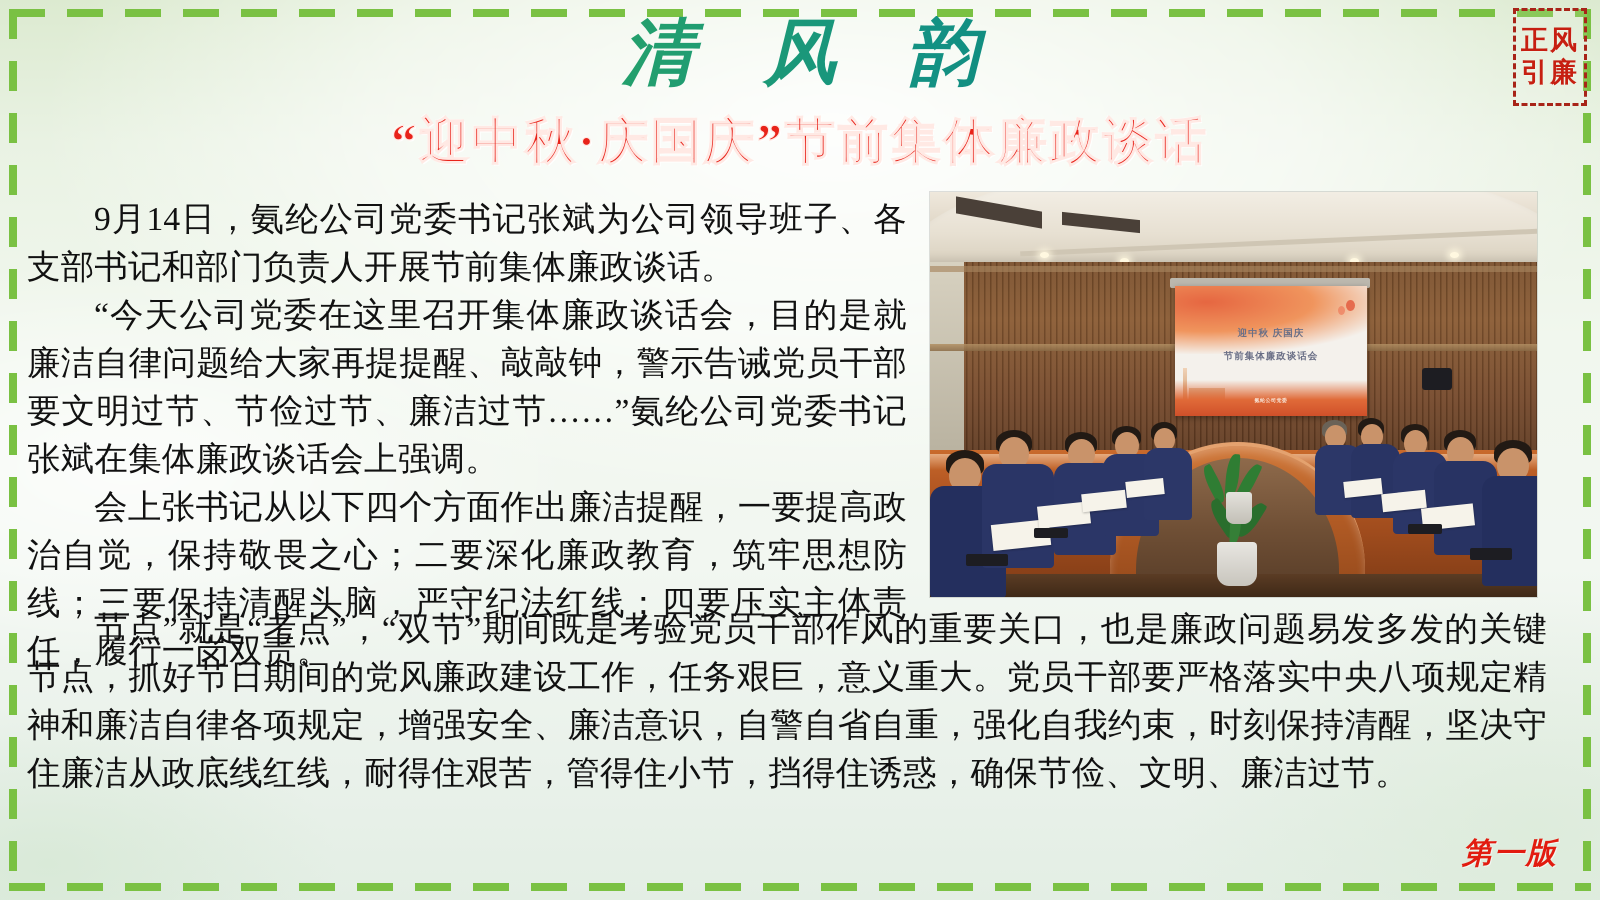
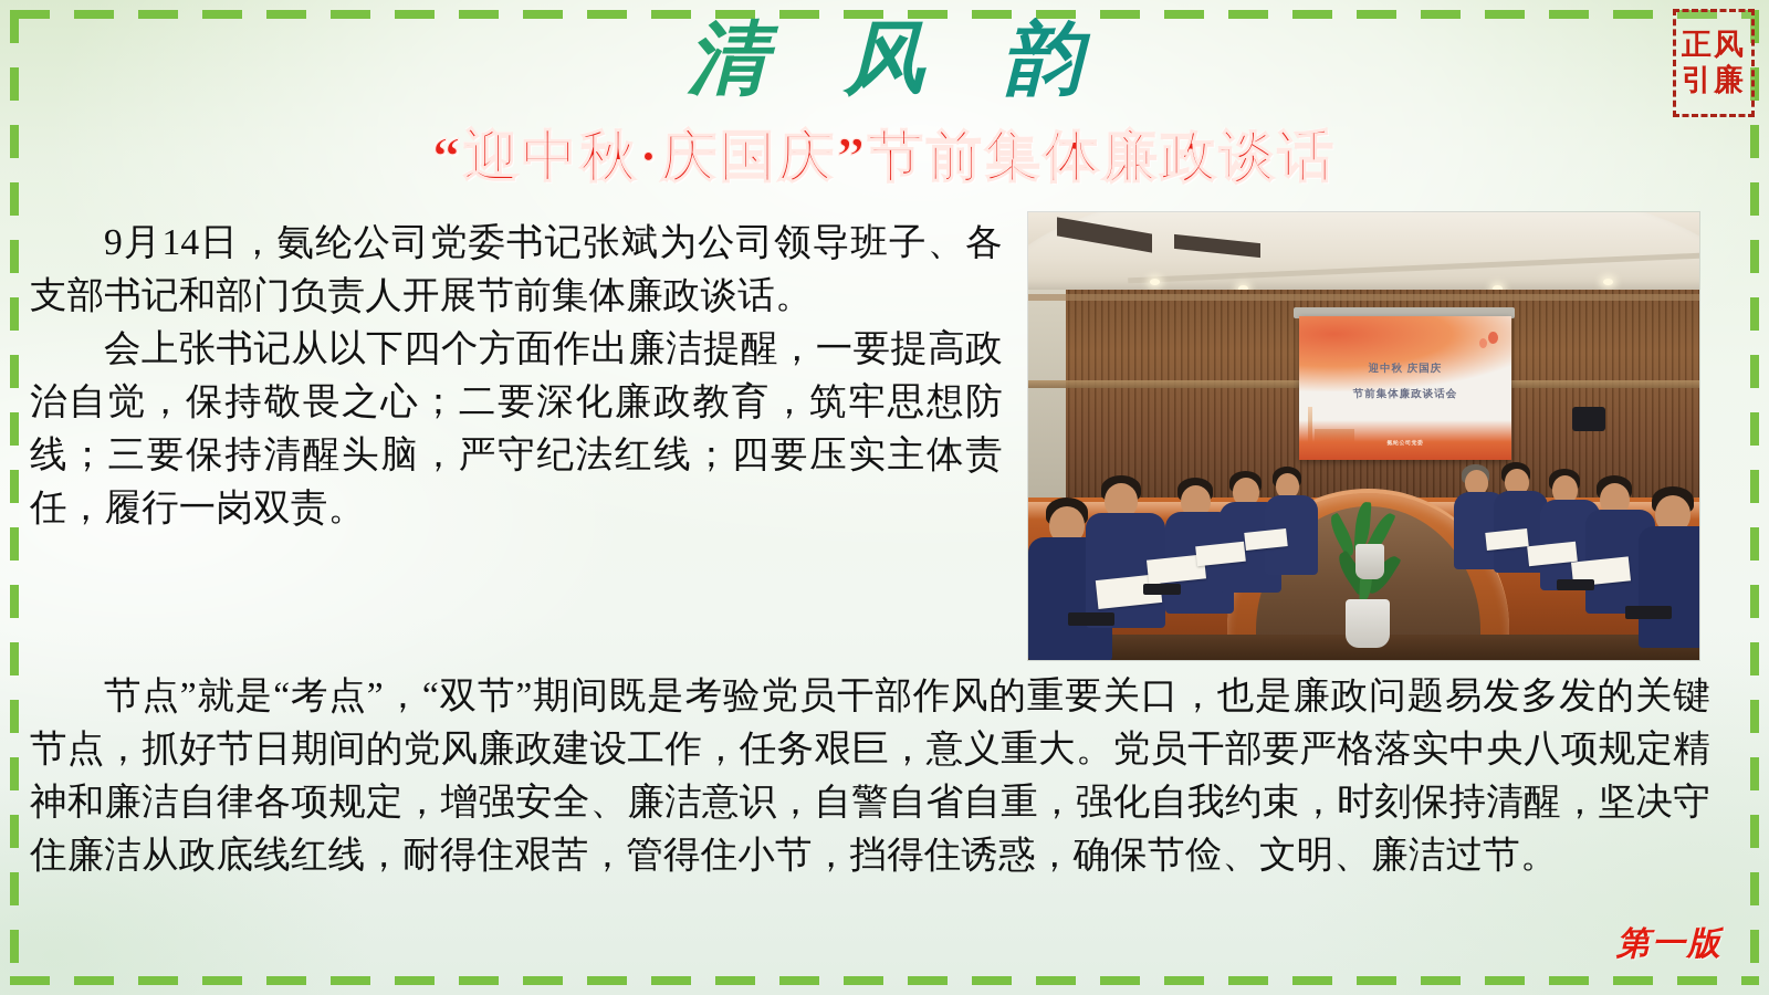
  清 风 韵
  “迎中秋·庆国庆”节前集体廉政谈话
  正风
  引廉
  9月14日，氨纶公司党委书记张斌为公司领导班子、各支部书记和部门负责人开展节前集体廉政谈话。
- “今天公司党委在这里召开集体廉政谈话会，目的是就廉洁自律问题给大家再提提醒、敲敲钟，警示告诫党员干部要文明过节、节俭过节、廉洁过节……”氨纶公司党委书记张斌在集体廉政谈话会上强调。
  会上张书记从以下四个方面作出廉洁提醒，一要提高政治自觉，保持敬畏之心；二要深化廉政教育，筑牢思想防线；三要保持清醒头脑，严守纪法红线；四要压实主体责任，履行一岗双责。
  节点”就是“考点”，“双节”期间既是考验党员干部作风的重要关口，也是廉政问题易发多发的关键节点，抓好节日期间的党风廉政建设工作，任务艰巨，意义重大。党员干部要严格落实中央八项规定精神和廉洁自律各项规定，增强安全、廉洁意识，自警自省自重，强化自我约束，时刻保持清醒，坚决守住廉洁从政底线红线，耐得住艰苦，管得住小节，挡得住诱惑，确保节俭、文明、廉洁过节。
  迎中秋 庆国庆
  节前集体廉政谈话会
  第一版
